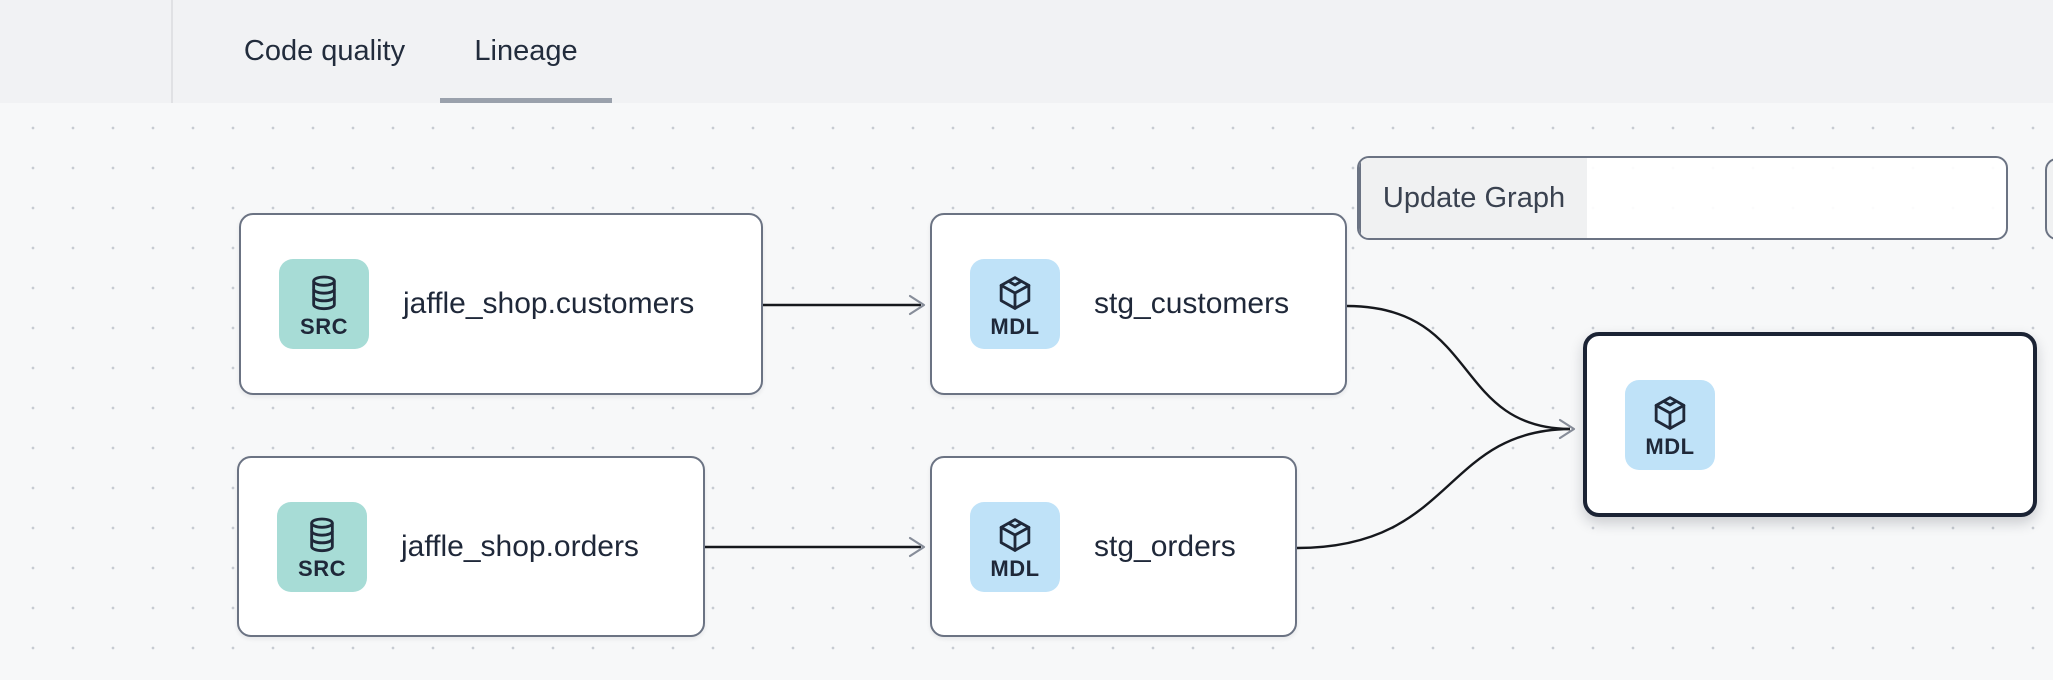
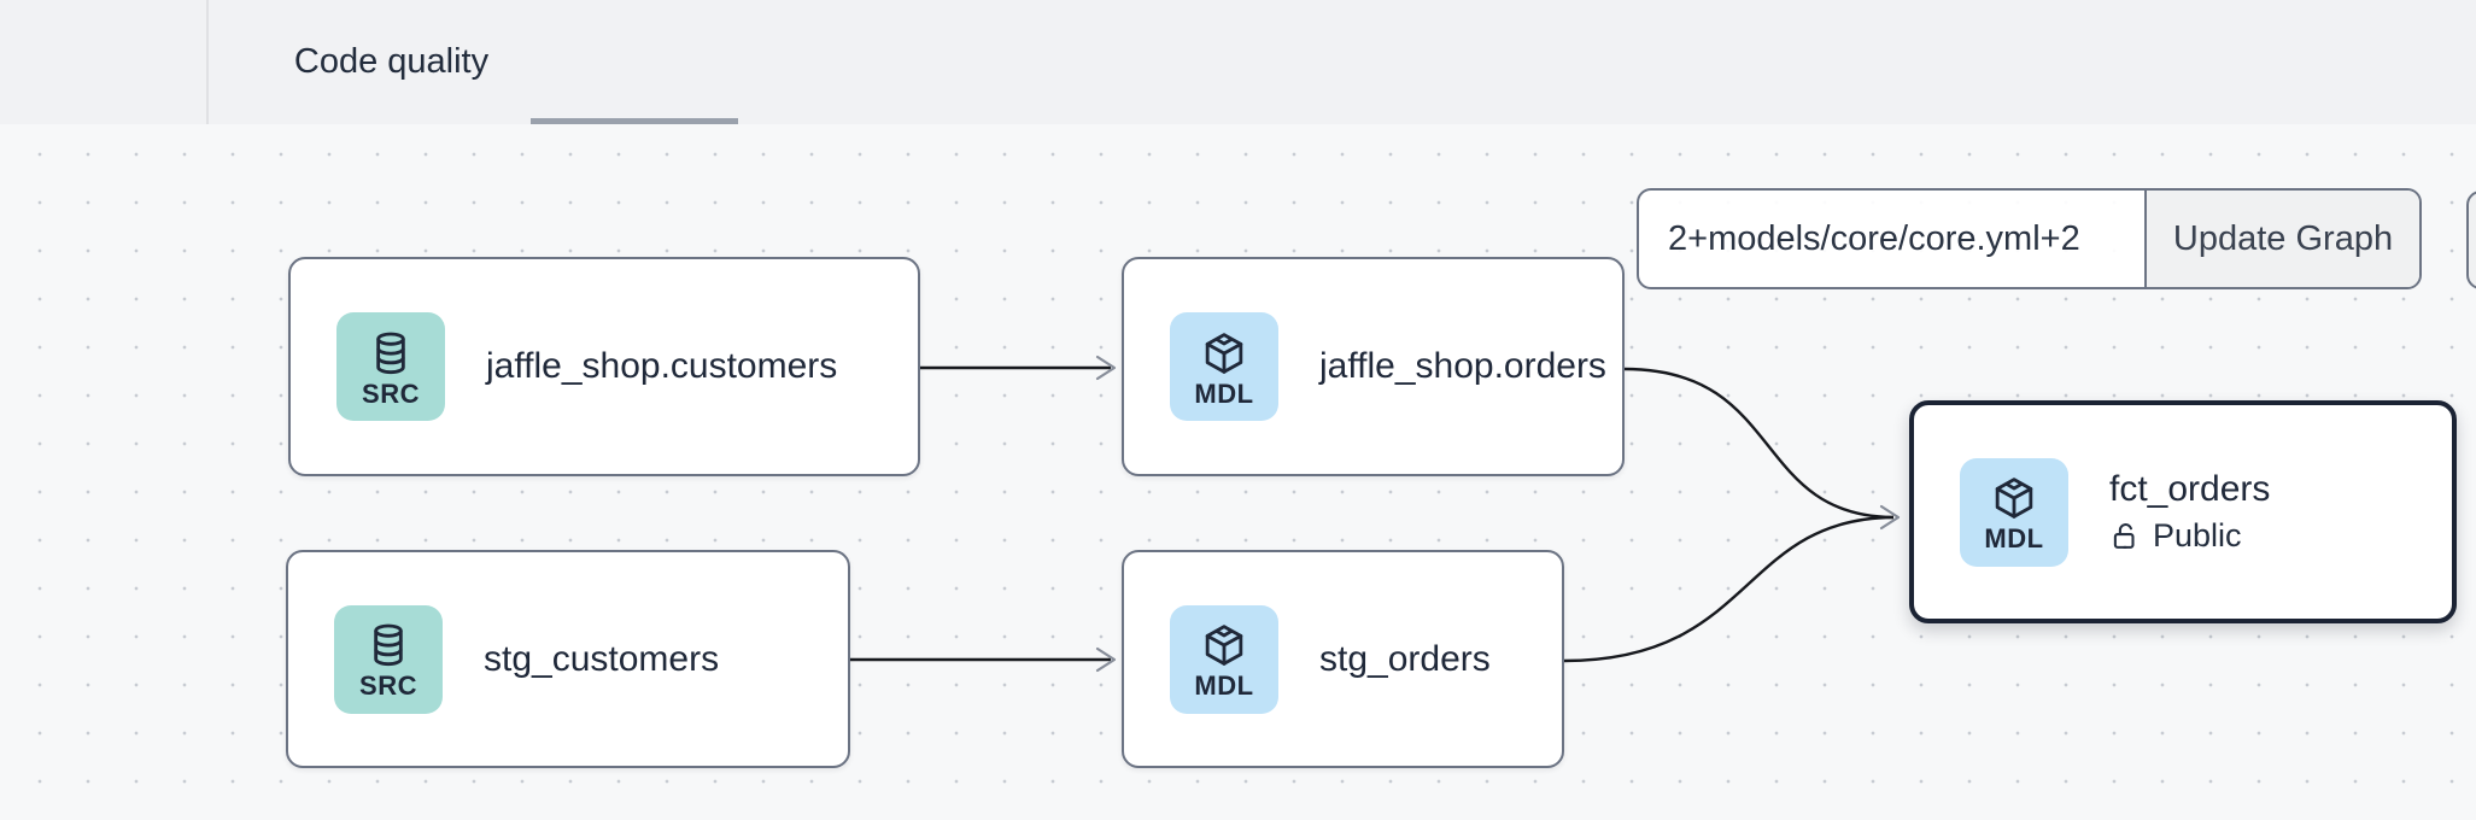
  Code quality
- Lineage
  SRC
  jaffle_shop.customers
  MDL
- stg_customers
+ jaffle_shop.orders
  SRC
- jaffle_shop.orders
+ stg_customers
  MDL
  stg_orders
  MDL
+ fct_orders
+ Public
+ 2+models/core/core.yml+2
  Update Graph
